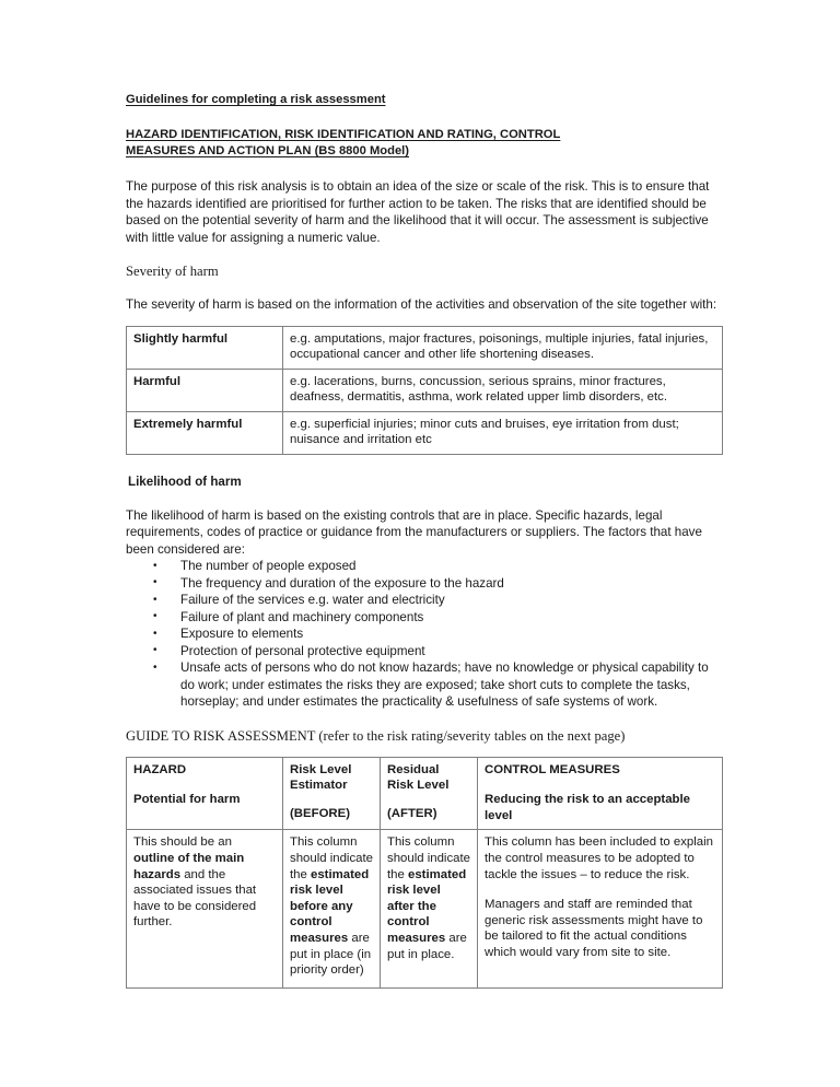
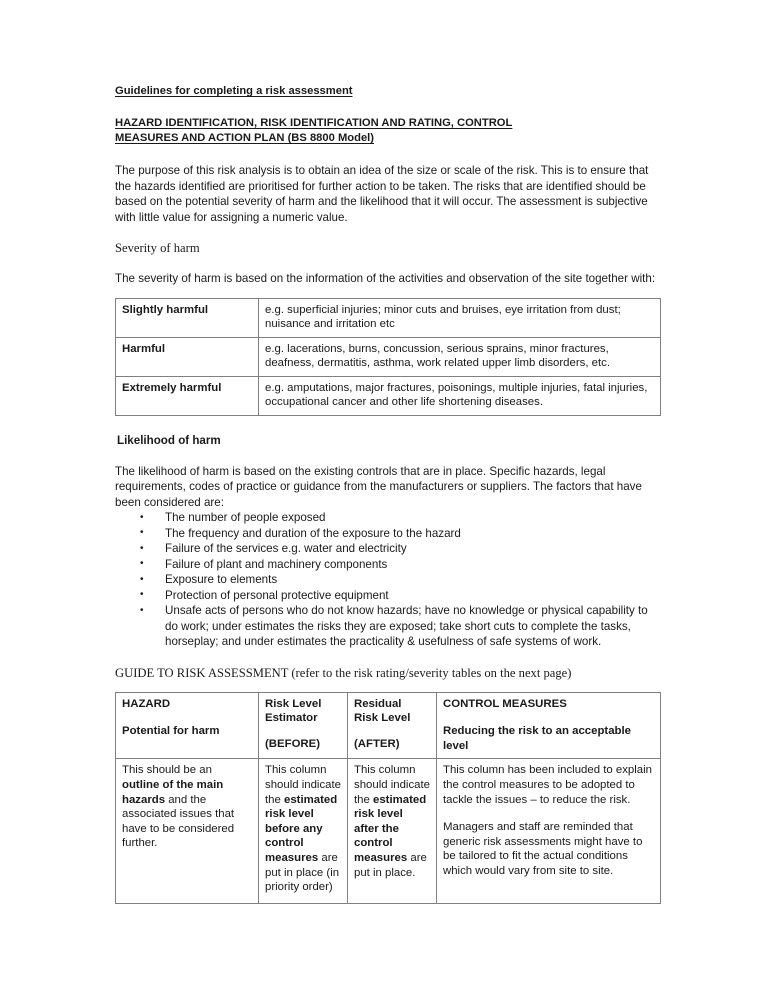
  Guidelines for completing a risk assessment
  HAZARD IDENTIFICATION, RISK IDENTIFICATION AND RATING, CONTROL
  MEASURES AND ACTION PLAN (BS 8800 Model)
  The purpose of this risk analysis is to obtain an idea of the size or scale of the risk. This is to ensure that the hazards identified are prioritised for further action to be taken. The risks that are identified should be based on the potential severity of harm and the likelihood that it will occur. The assessment is subjective with little value for assigning a numeric value.
  Severity of harm
  The severity of harm is based on the information of the activities and observation of the site together with:
- Slightly harmful	e.g. amputations, major fractures, poisonings, multiple injuries, fatal injuries, occupational cancer and other life shortening diseases.
+ Slightly harmful	e.g. superficial injuries; minor cuts and bruises, eye irritation from dust; nuisance and irritation etc
  Harmful	e.g. lacerations, burns, concussion, serious sprains, minor fractures, deafness, dermatitis, asthma, work related upper limb disorders, etc.
- Extremely harmful	e.g. superficial injuries; minor cuts and bruises, eye irritation from dust; nuisance and irritation etc
+ Extremely harmful	e.g. amputations, major fractures, poisonings, multiple injuries, fatal injuries, occupational cancer and other life shortening diseases.
  Likelihood of harm
  The likelihood of harm is based on the existing controls that are in place. Specific hazards, legal requirements, codes of practice or guidance from the manufacturers or suppliers. The factors that have been considered are:
  The number of people exposed
  The frequency and duration of the exposure to the hazard
  Failure of the services e.g. water and electricity
  Failure of plant and machinery components
  Exposure to elements
  Protection of personal protective equipment
  Unsafe acts of persons who do not know hazards; have no knowledge or physical capability to do work; under estimates the risks they are exposed; take short cuts to complete the tasks, horseplay; and under estimates the practicality & usefulness of safe systems of work.
  GUIDE TO RISK ASSESSMENT (refer to the risk rating/severity tables on the next page)
  HAZARD Potential for harm	Risk Level Estimator (BEFORE)	Residual Risk Level (AFTER)	CONTROL MEASURES Reducing the risk to an acceptable level
  This should be an outline of the main hazards and the associated issues that have to be considered further.	This column should indicate the estimated risk level before any control measures are put in place (in priority order)	This column should indicate the estimated risk level after the control measures are put in place.	This column has been included to explain the control measures to be adopted to tackle the issues – to reduce the risk. Managers and staff are reminded that generic risk assessments might have to be tailored to fit the actual conditions which would vary from site to site.
